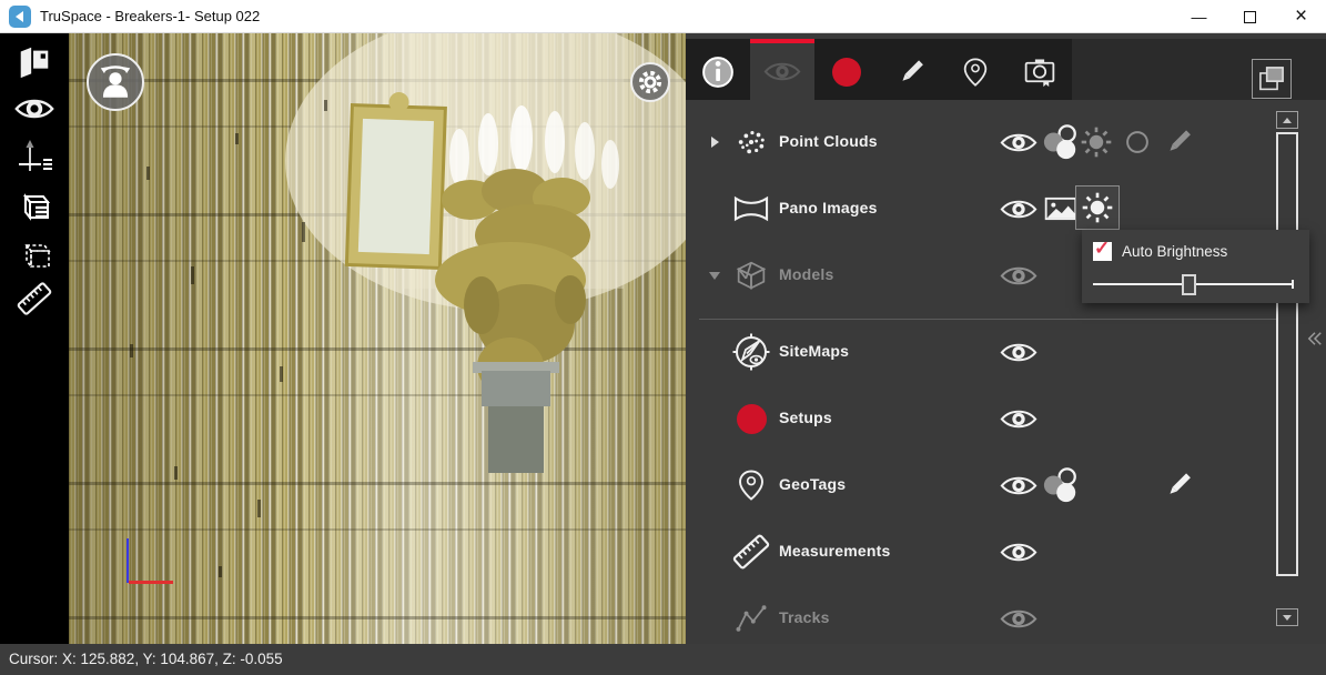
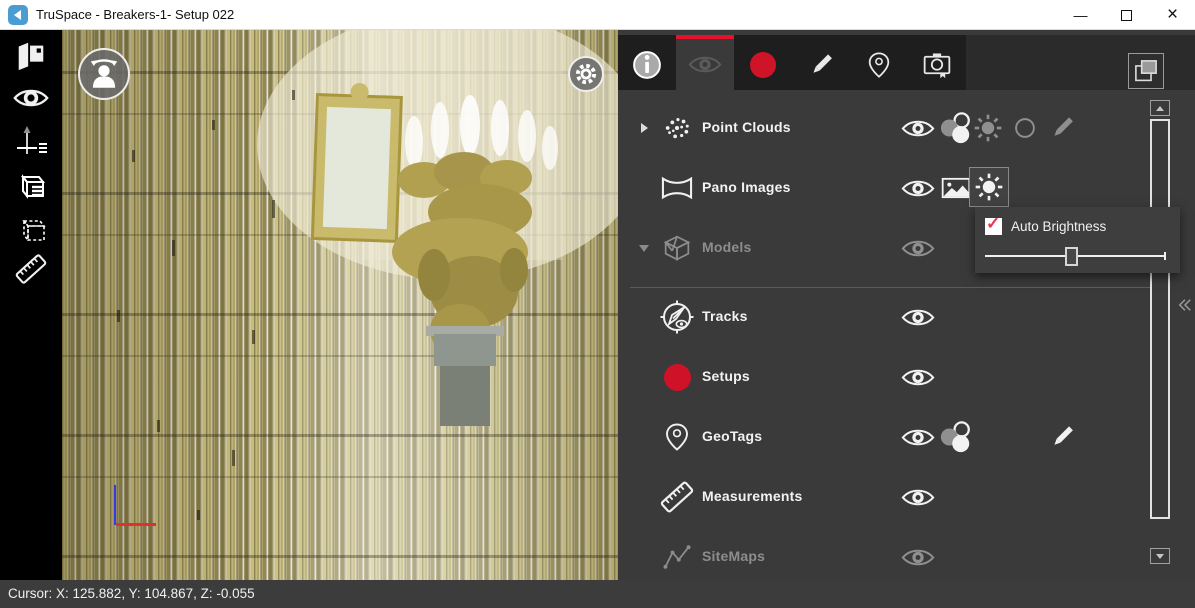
  TruSpace - Breakers-1- Setup 022
  —
  ×
  Point Clouds
  Pano Images
  Models
- SiteMaps
+ Tracks
  Setups
  GeoTags
  Measurements
- Tracks
+ SiteMaps
  ✓
  Auto Brightness
  Cursor: X: 125.882, Y: 104.867, Z: -0.055
